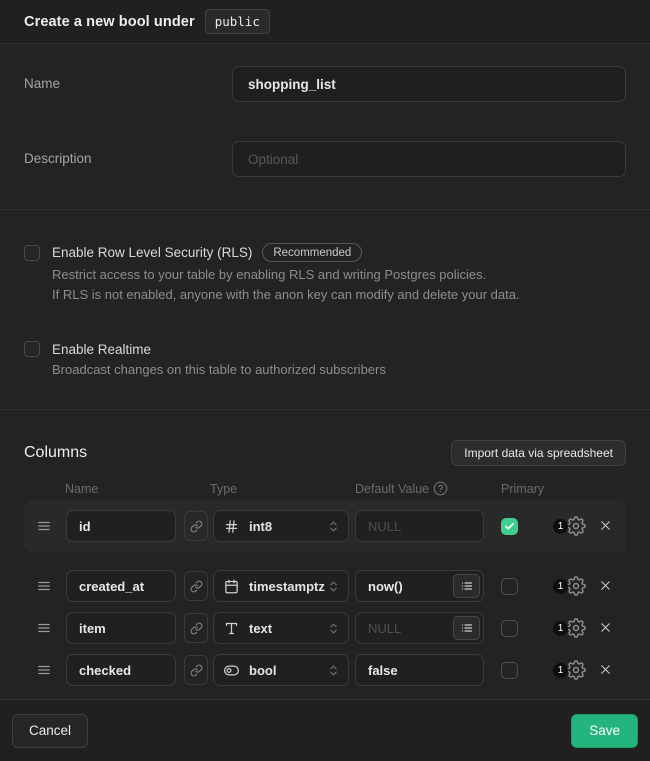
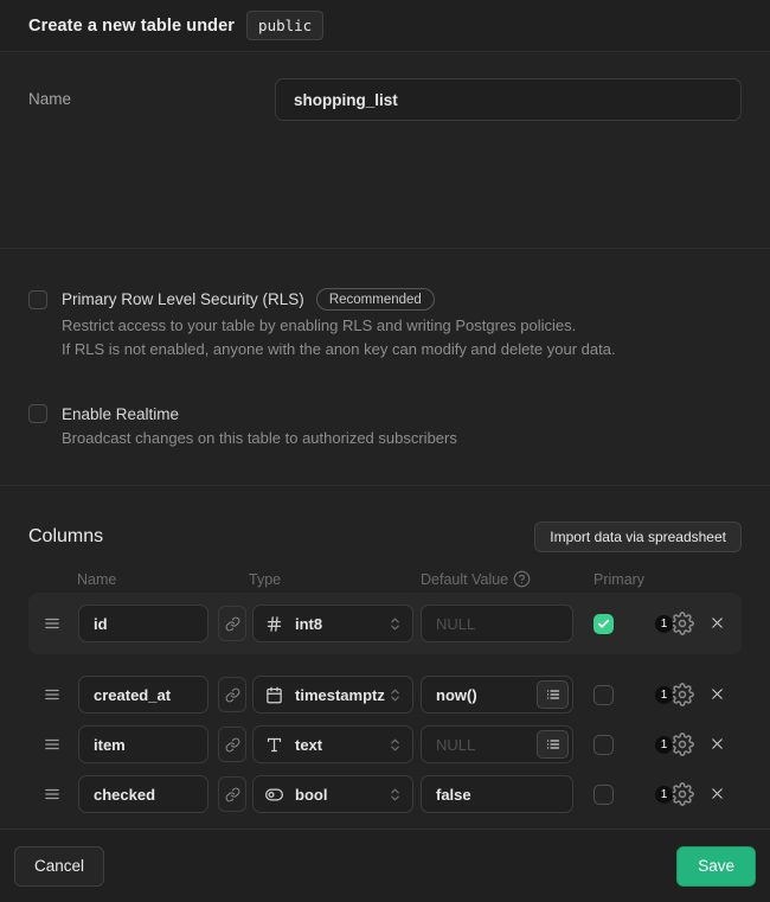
- Create a new bool under
+ Create a new table under
  public
  Name
  shopping_list
- Description
- Optional
- Enable Row Level Security (RLS)
+ Primary Row Level Security (RLS)
  Recommended
  Restrict access to your table by enabling RLS and writing Postgres policies.
  If RLS is not enabled, anyone with the anon key can modify and delete your data.
  Enable Realtime
  Broadcast changes on this table to authorized subscribers
  Columns
  Import data via spreadsheet
  Name
  Type
  Default Value
  Primary
  id
  int8
  NULL
  1
  created_at
  timestamptz
  now()
  1
  item
  text
  NULL
  1
  checked
  bool
  false
  1
  Cancel
  Save
